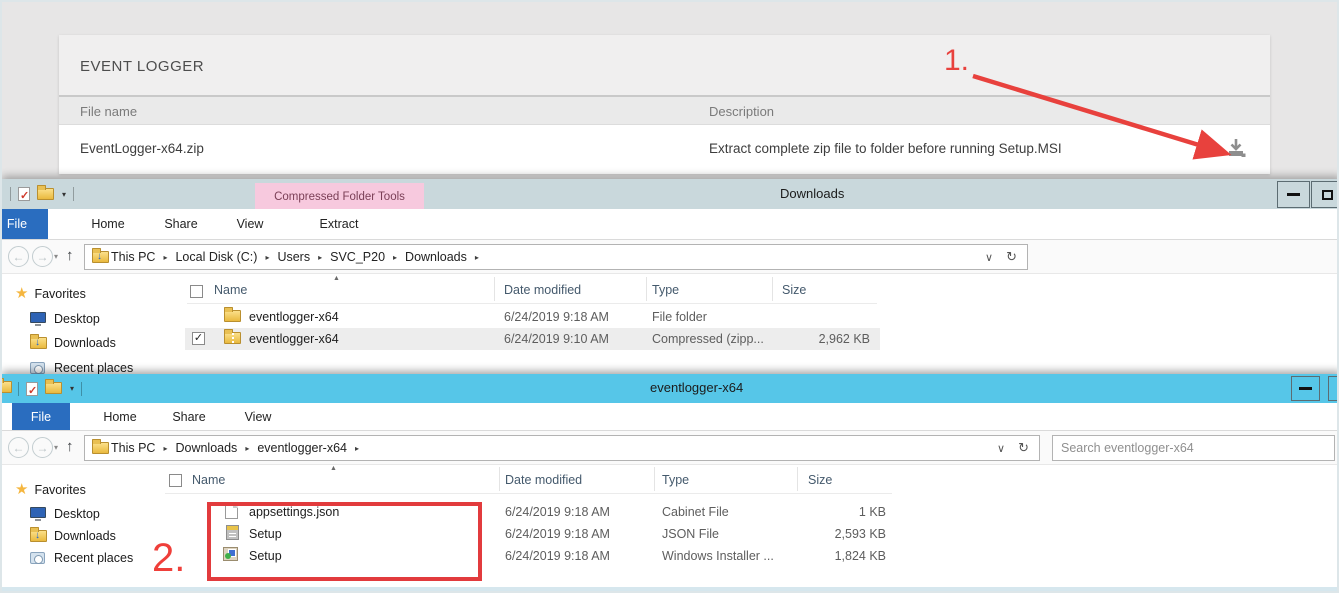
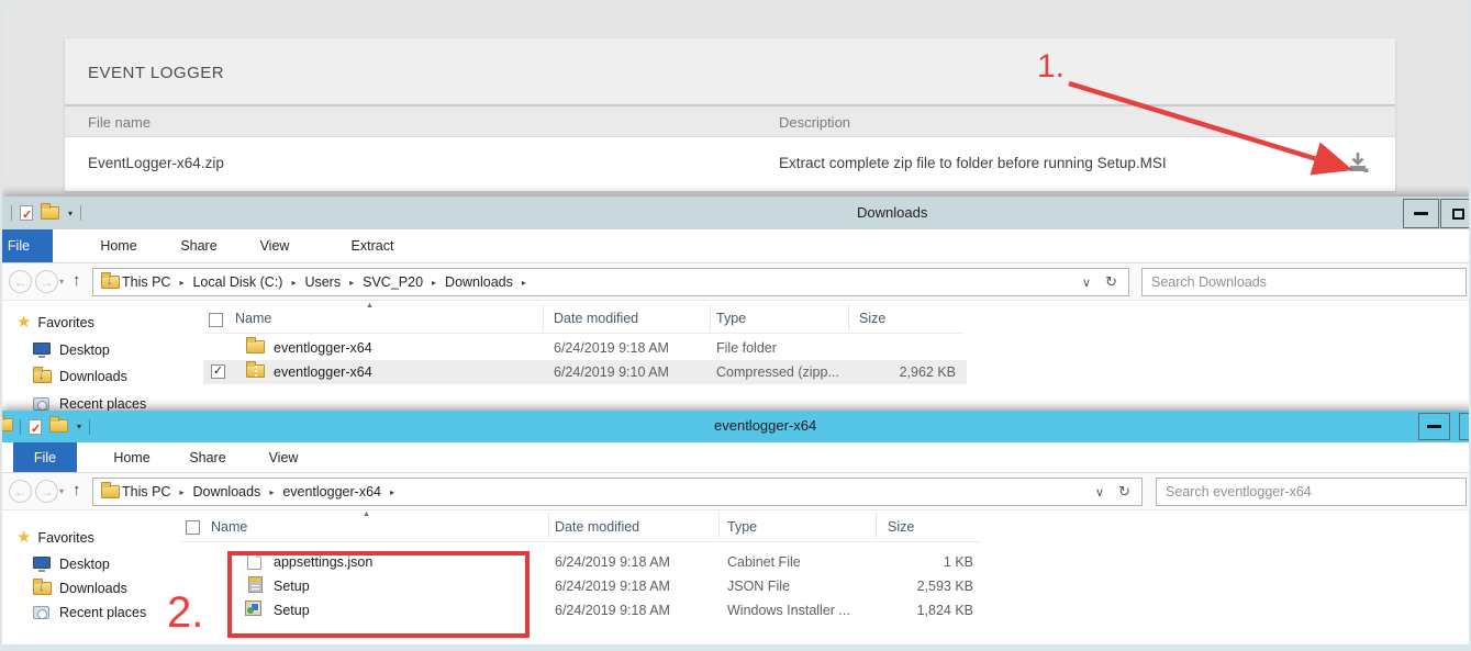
  EVENT LOGGER
  File name
  Description
  EventLogger-x64.zip
  Extract complete zip file to folder before running Setup.MSI
  1.
  ▾
- Compressed Folder Tools
  Downloads
  File
  Home
  Share
  View
  Extract
  ←
  →
  ▾
  ↑
  This PC
  ▸
  Local Disk (C:)
  ▸
  Users
  ▸
  SVC_P20
  ▸
  Downloads
  ▸
  ∨
  ↻
+ Search Downloads
  ★
  Favorites
  Desktop
  Downloads
  Recent places
  Name
  Date modified
  Type
  Size
  eventlogger-x64
  6/24/2019 9:18 AM
  File folder
  ✓
  eventlogger-x64
  6/24/2019 9:10 AM
  Compressed (zipp...
  2,962 KB
  ▾
  eventlogger-x64
  File
  Home
  Share
  View
  ←
  →
  ▾
  ↑
  This PC
  ▸
  Downloads
  ▸
  eventlogger-x64
  ▸
  ∨
  ↻
  Search eventlogger-x64
  ★
  Favorites
  Desktop
  Downloads
  Recent places
  Name
  Date modified
  Type
  Size
  appsettings.json
  6/24/2019 9:18 AM
  Cabinet File
  1 KB
  Setup
  6/24/2019 9:18 AM
  JSON File
  2,593 KB
  Setup
  6/24/2019 9:18 AM
  Windows Installer ...
  1,824 KB
  2.
